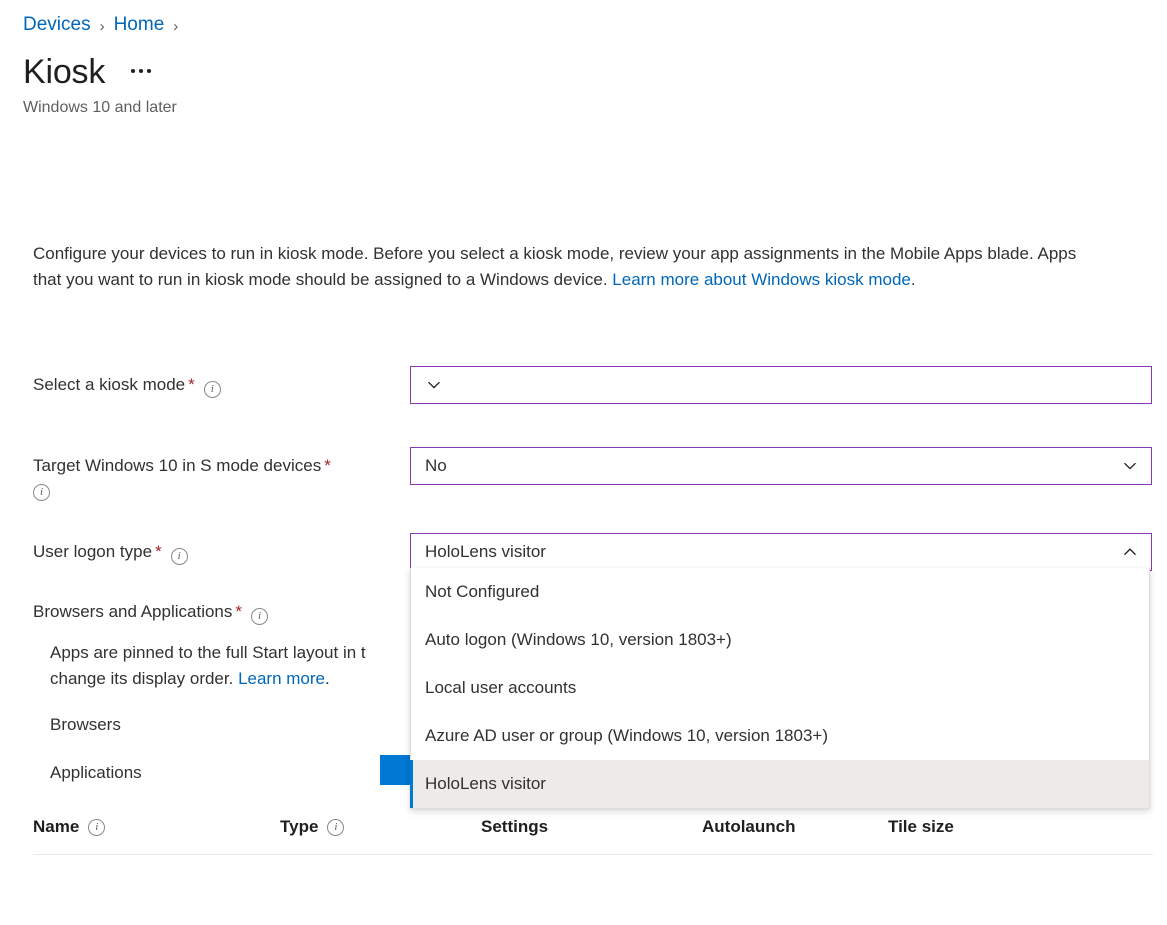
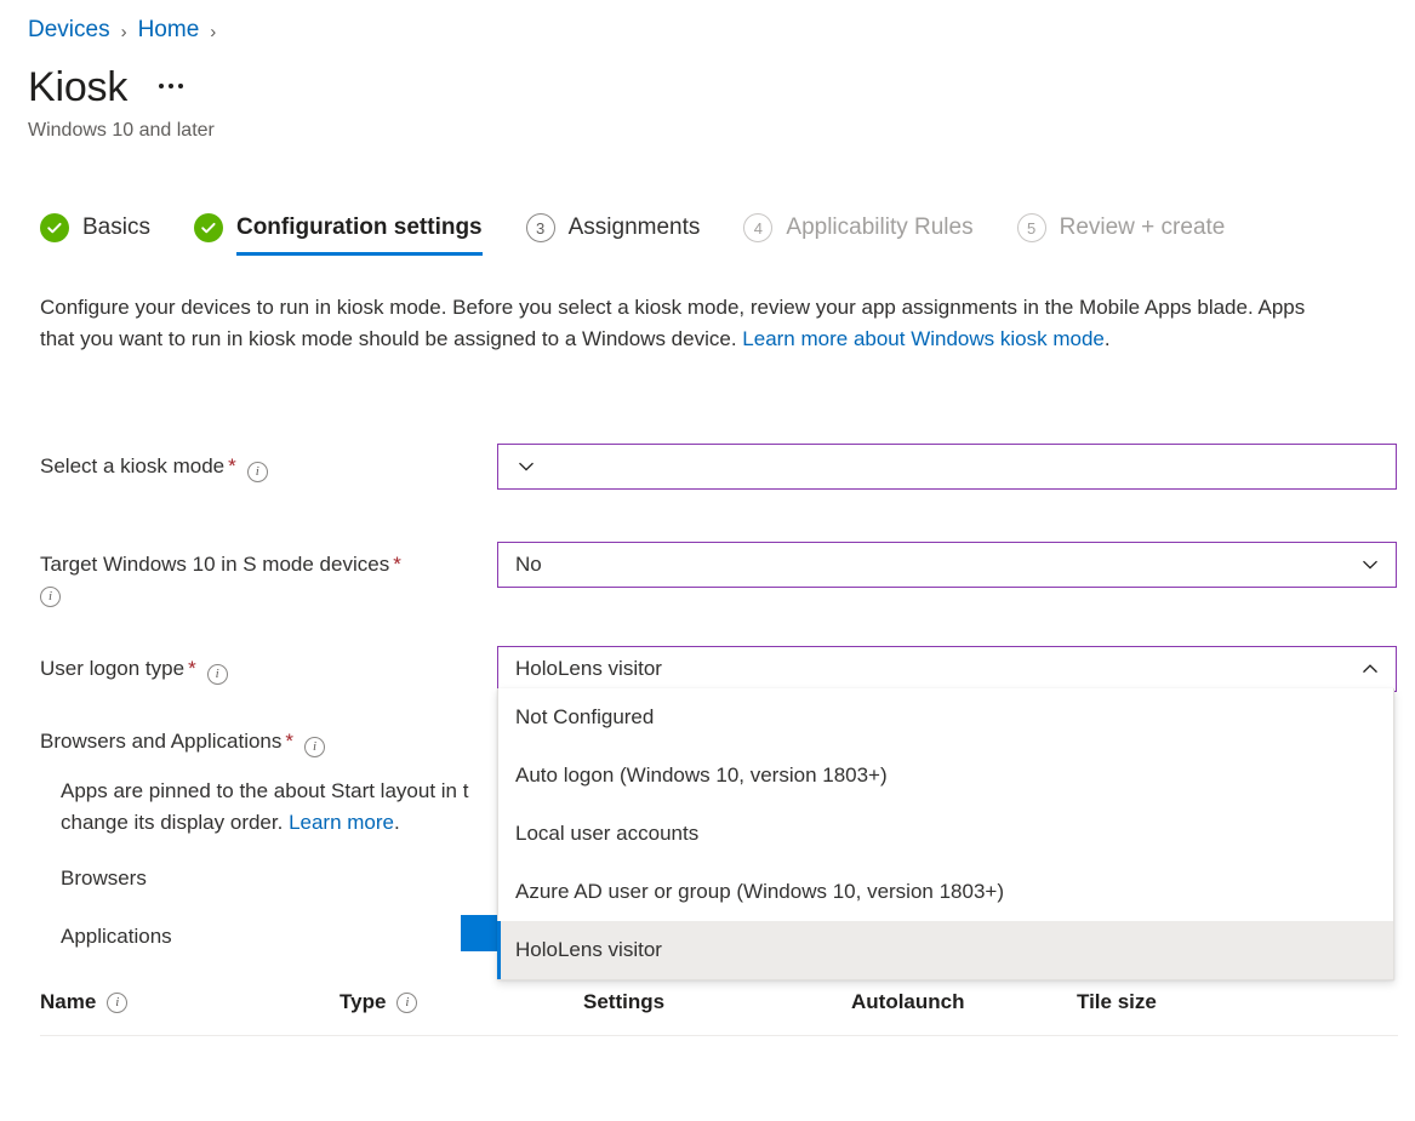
  Devices
  ›
  Home
  ›
  Kiosk
  Windows 10 and later
+ Basics
+ Configuration settings
+ 3
+ Assignments
+ 4
+ Applicability Rules
+ 5
+ Review + create
  Configure your devices to run in kiosk mode. Before you select a kiosk mode, review your app assignments in the Mobile Apps blade. Apps that you want to run in kiosk mode should be assigned to a Windows device. Learn more about Windows kiosk mode.
  Select a kiosk mode * i
  Target Windows 10 in S mode devices *
  i
  No
  User logon type * i
  HoloLens visitor
  Browsers and Applications * i
- Apps are pinned to the full Start layout in t
+ Apps are pinned to the about Start layout in t
  change its display order. Learn more.
  Browsers
  Applications
  Name
  i
  Type
  i
  Settings
  Autolaunch
  Tile size
  Not Configured
  Auto logon (Windows 10, version 1803+)
  Local user accounts
  Azure AD user or group (Windows 10, version 1803+)
  HoloLens visitor
